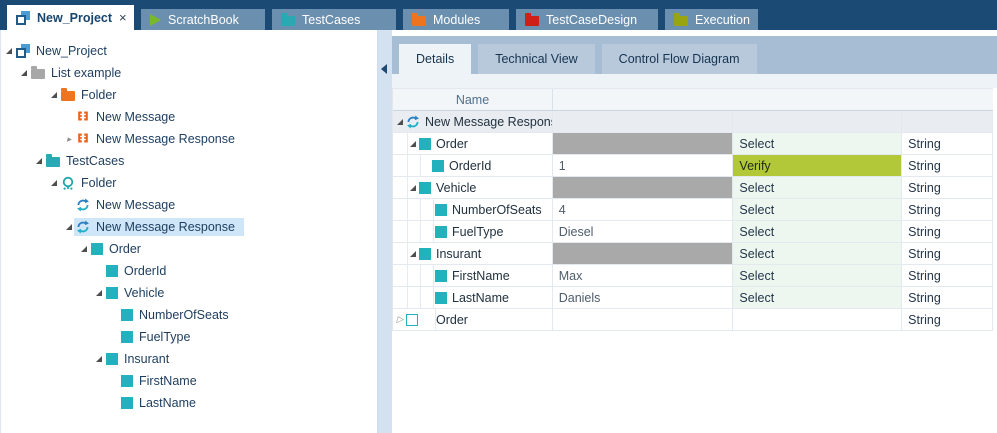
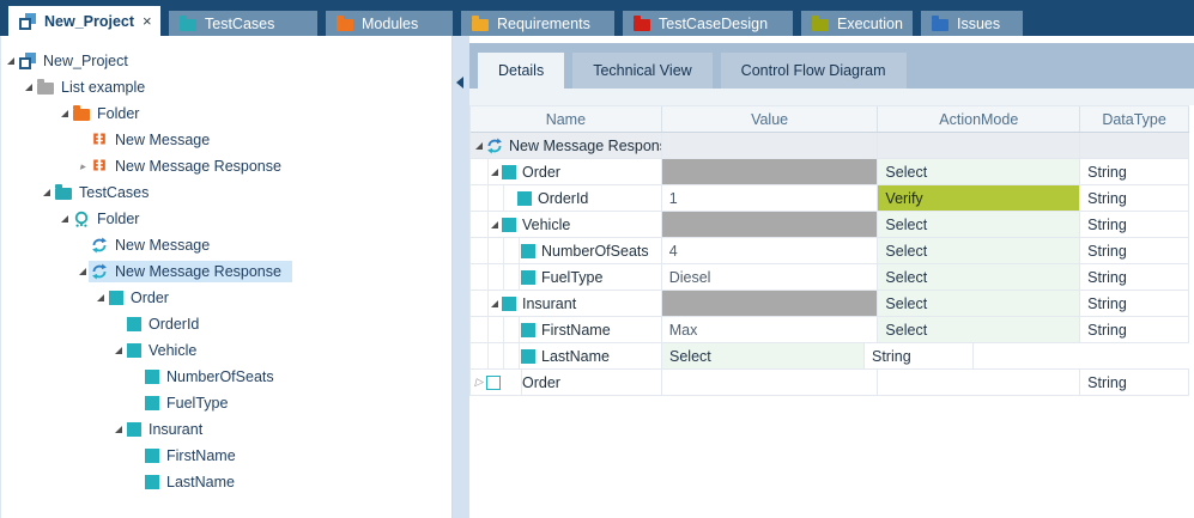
  New_Project
  ×
- ScratchBook
  TestCases
  Modules
+ Requirements
  TestCaseDesign
  Execution
+ Issues
  New_Project
  List example
  Folder
  New Message
  ▸
  New Message Response
  TestCases
  Folder
  New Message
  New Message Response
  Order
  OrderId
  Vehicle
  NumberOfSeats
  FuelType
  Insurant
  FirstName
  LastName
  Details
  Technical View
  Control Flow Diagram
  Name
+ Value
+ ActionMode
+ DataType
  New Message Respon
  Order
  Select
  String
  OrderId
  1
  Verify
  String
  Vehicle
  Select
  String
  NumberOfSeats
  4
  Select
  String
  FuelType
  Diesel
  Select
  String
  Insurant
  Select
  String
  FirstName
  Max
  Select
  String
  LastName
- Daniels
  Select
  String
  ▷
  Order
  String
